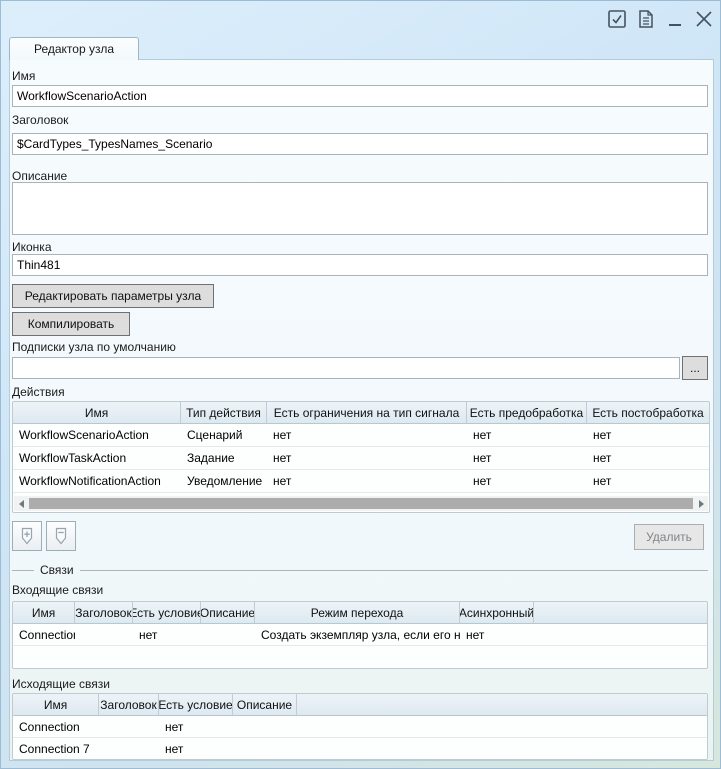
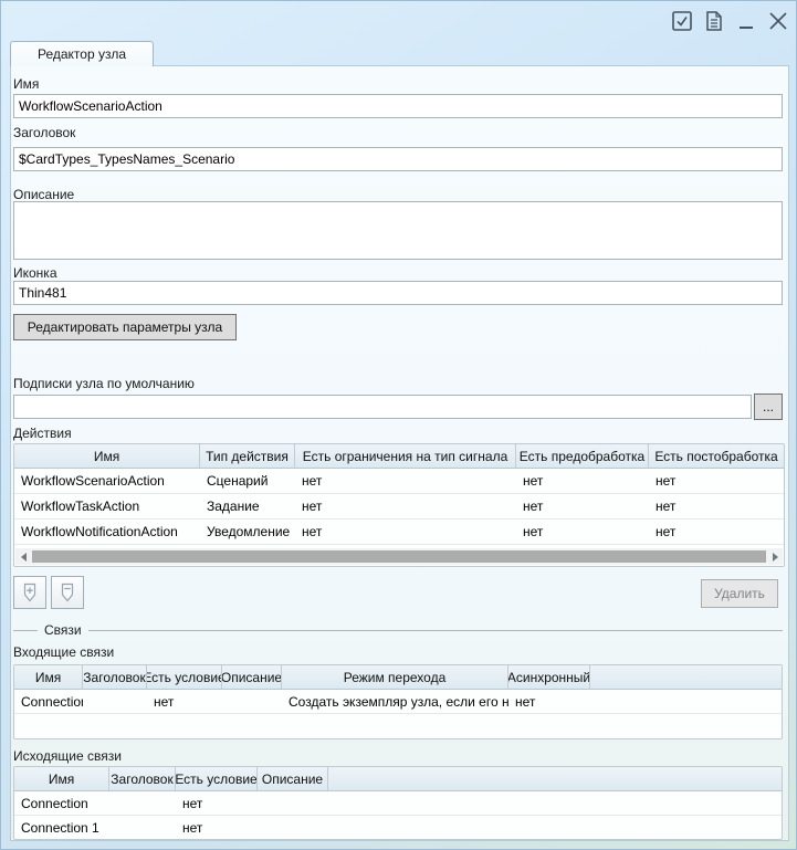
  Редактор узла
  Имя
  WorkflowScenarioAction
  Заголовок
  $CardTypes_TypesNames_Scenario
  Описание
  Иконка
  Thin481
  Редактировать параметры узла
- Компилировать
  Подписки узла по умолчанию
  ...
  Действия
  Имя
  Тип действия
  Есть ограничения на тип сигнала
  Есть предобработка
  Есть постобработка
  WorkflowScenarioAction
  Сценарий
  нет
  нет
  нет
  WorkflowTaskAction
  Задание
  нет
  нет
  нет
  WorkflowNotificationAction
  Уведомление
  нет
  нет
  нет
  Удалить
  Связи
  Входящие связи
  Имя
  Заголовок
  Есть условие
  Описание
  Режим перехода
  Асинхронный
  Connectio
  нет
  Создать экземпляр узла, если его н
  нет
  Исходящие связи
  Имя
  Заголовок
  Есть условие
  Описание
  Connection
  нет
- Connection 7
+ Connection 1
  нет
